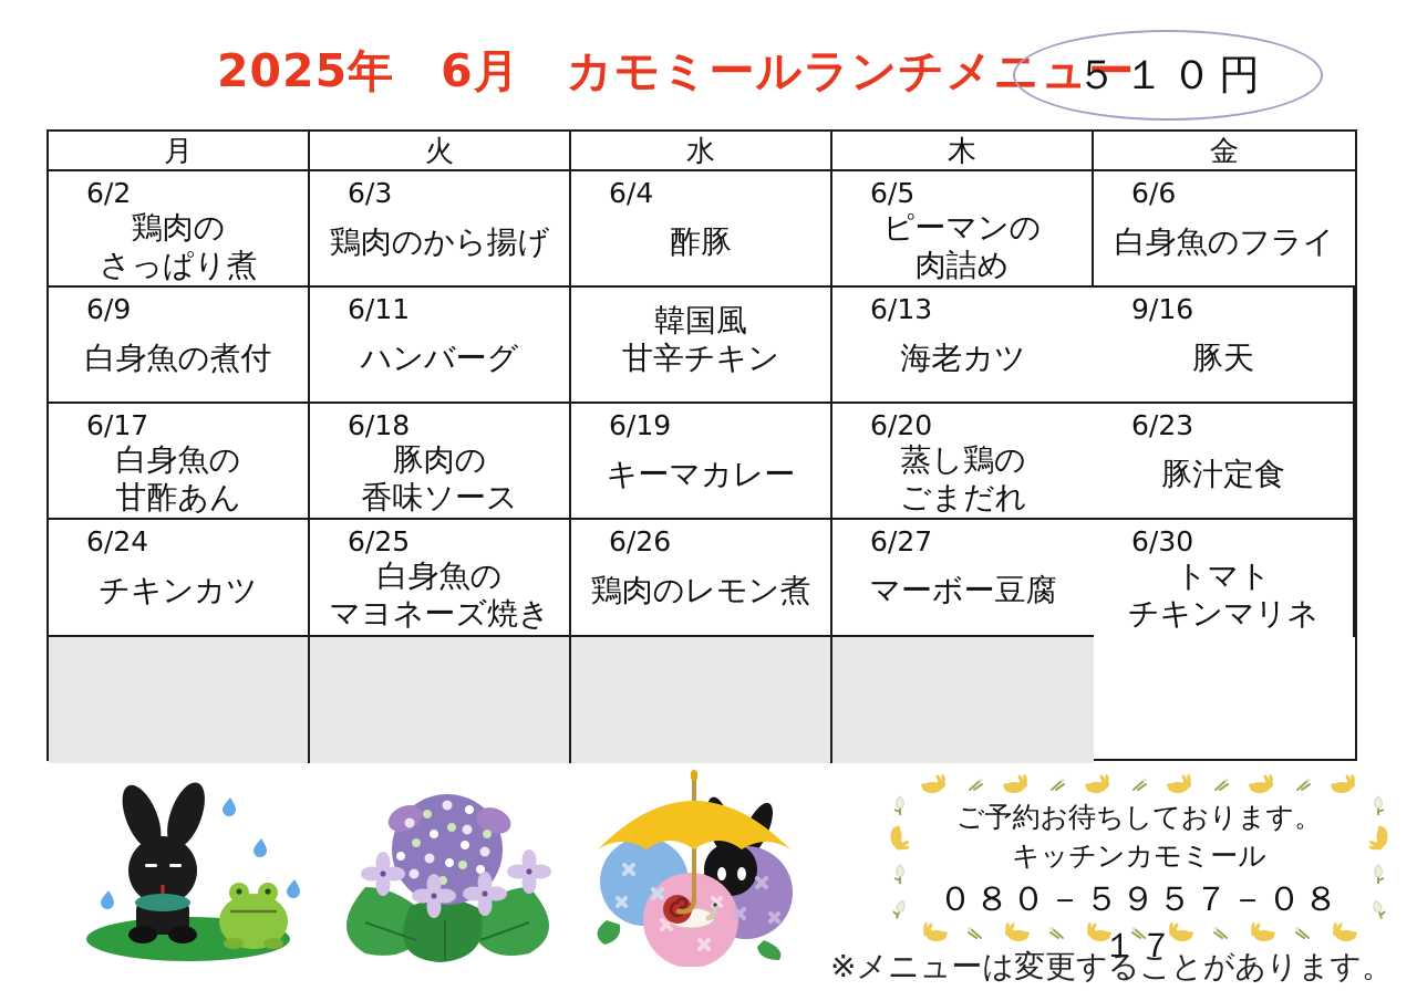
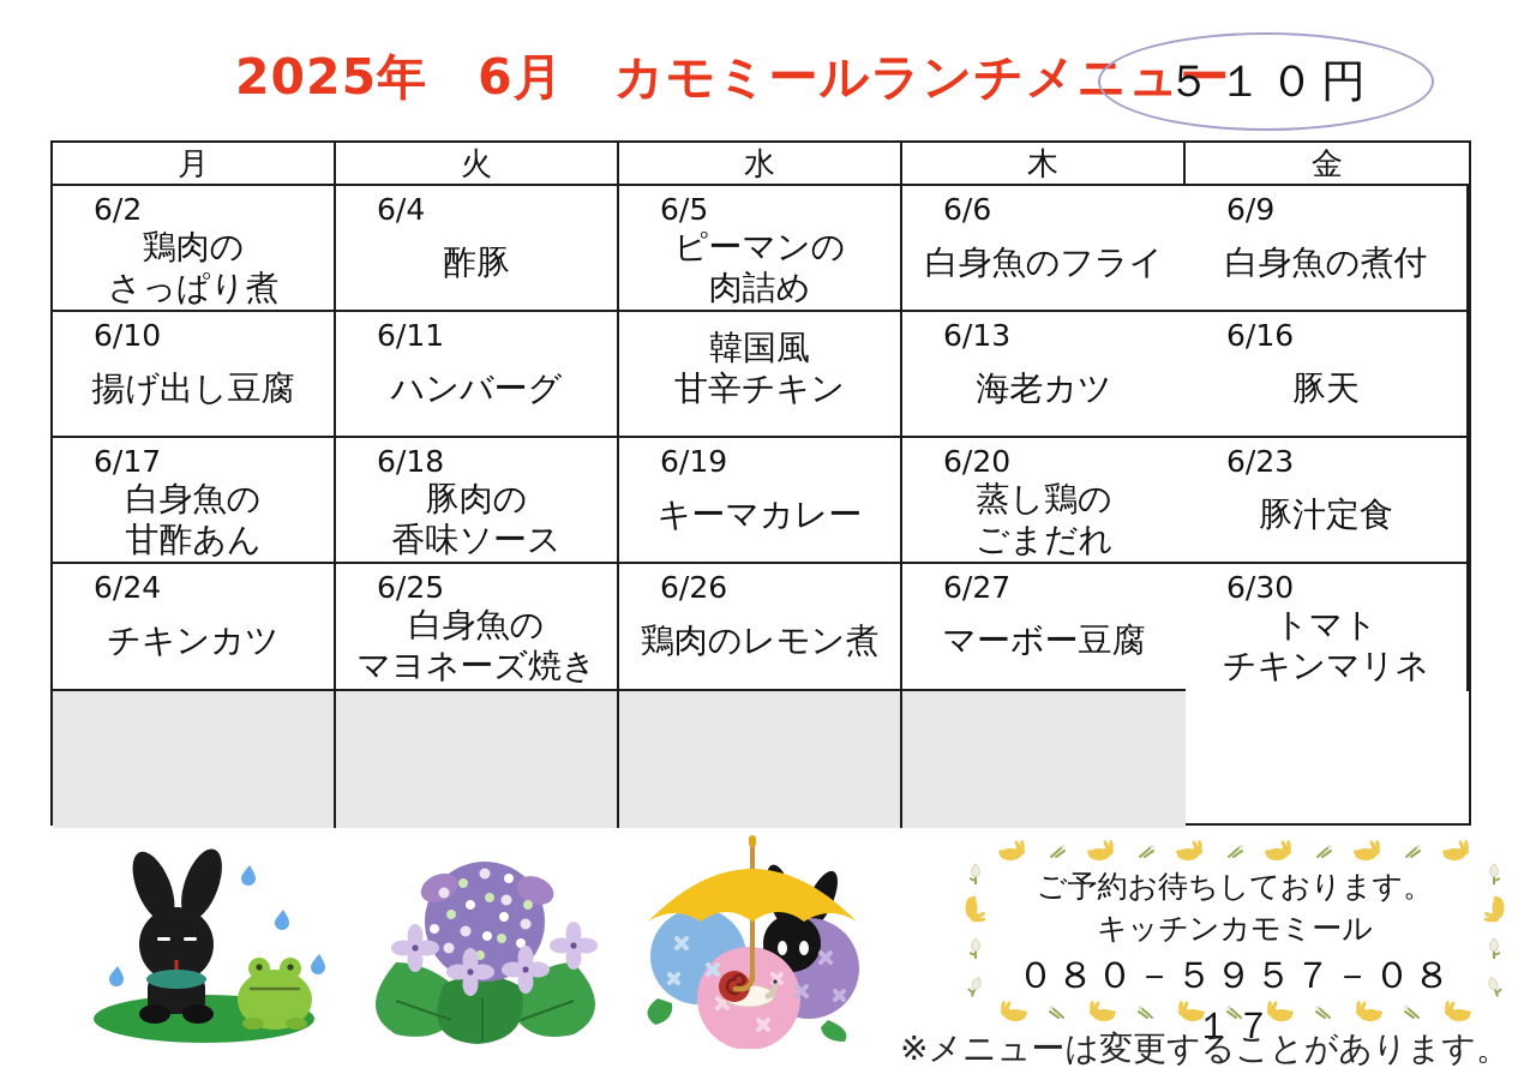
  2025年 6月 カモミールランチメニュー
  ５１０円
  月
  火
  水
  木
  金
  6/2
  鶏肉の
  さっぱり煮
- 6/3
- 鶏肉のから揚げ
  6/4
  酢豚
  6/5
  ピーマンの
  肉詰め
  6/6
  白身魚のフライ
  6/9
  白身魚の煮付
+ 6/10
+ 揚げ出し豆腐
  6/11
  ハンバーグ
  韓国風
  甘辛チキン
  6/13
  海老カツ
- 9/16
+ 6/16
  豚天
  6/17
  白身魚の
  甘酢あん
  6/18
  豚肉の
  香味ソース
  6/19
  キーマカレー
  6/20
  蒸し鶏の
  ごまだれ
  6/23
  豚汁定食
  6/24
  チキンカツ
  6/25
  白身魚の
  マヨネーズ焼き
  6/26
  鶏肉のレモン煮
  6/27
  マーボー豆腐
  6/30
  トマト
  チキンマリネ
  ご予約お待ちしております。
  キッチンカモミール
  ０８０－５９５７－０８１７
  ※メニューは変更することがあります。
